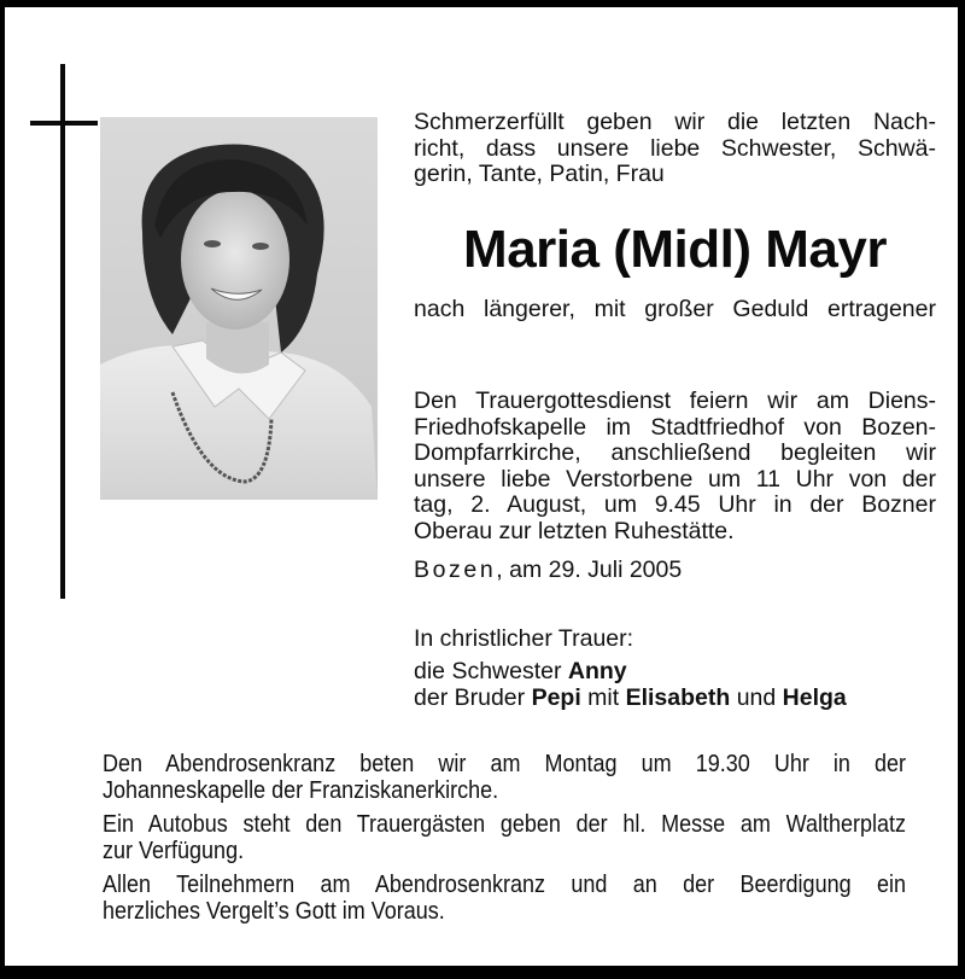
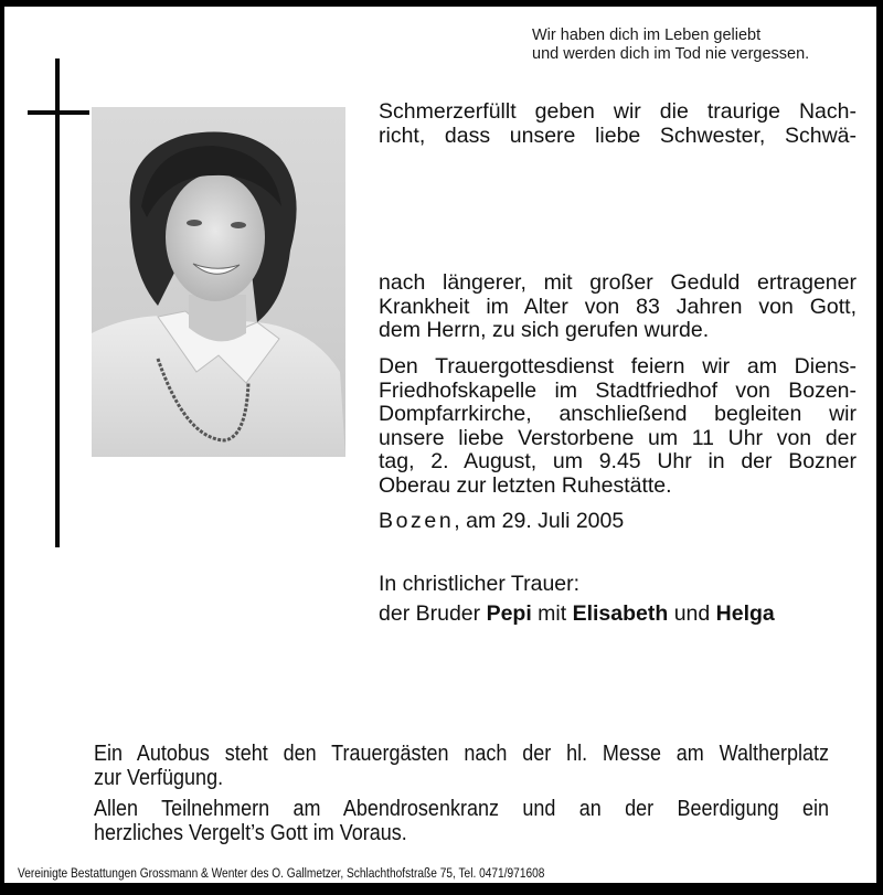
+ Wir haben dich im Leben geliebt
+ und werden dich im Tod nie vergessen.
- Schmerzerfüllt geben wir die letzten Nach-
+ Schmerzerfüllt geben wir die traurige Nach-
  richt, dass unsere liebe Schwester, Schwä-
- gerin, Tante, Patin, Frau
- Maria (Midl) Mayr
  nach längerer, mit großer Geduld ertragener
+ Krankheit im Alter von 83 Jahren von Gott,
+ dem Herrn, zu sich gerufen wurde.
  Den Trauergottesdienst feiern wir am Diens-
  Friedhofskapelle im Stadtfriedhof von Bozen-
  Dompfarrkirche, anschließend begleiten wir
  unsere liebe Verstorbene um 11 Uhr von der
  tag, 2. August, um 9.45 Uhr in der Bozner
  Oberau zur letzten Ruhestätte.
  Bozen, am 29. Juli 2005
  In christlicher Trauer:
- die Schwester Anny
  der Bruder Pepi mit Elisabeth und Helga
- Den Abendrosenkranz beten wir am Montag um 19.30 Uhr in der
- Johanneskapelle der Franziskanerkirche.
- Ein Autobus steht den Trauergästen geben der hl. Messe am Waltherplatz
+ Ein Autobus steht den Trauergästen nach der hl. Messe am Waltherplatz
  zur Verfügung.
  Allen Teilnehmern am Abendrosenkranz und an der Beerdigung ein
  herzliches Vergelt’s Gott im Voraus.
+ Vereinigte Bestattungen Grossmann & Wenter des O. Gallmetzer, Schlachthofstraße 75, Tel. 0471/971608
